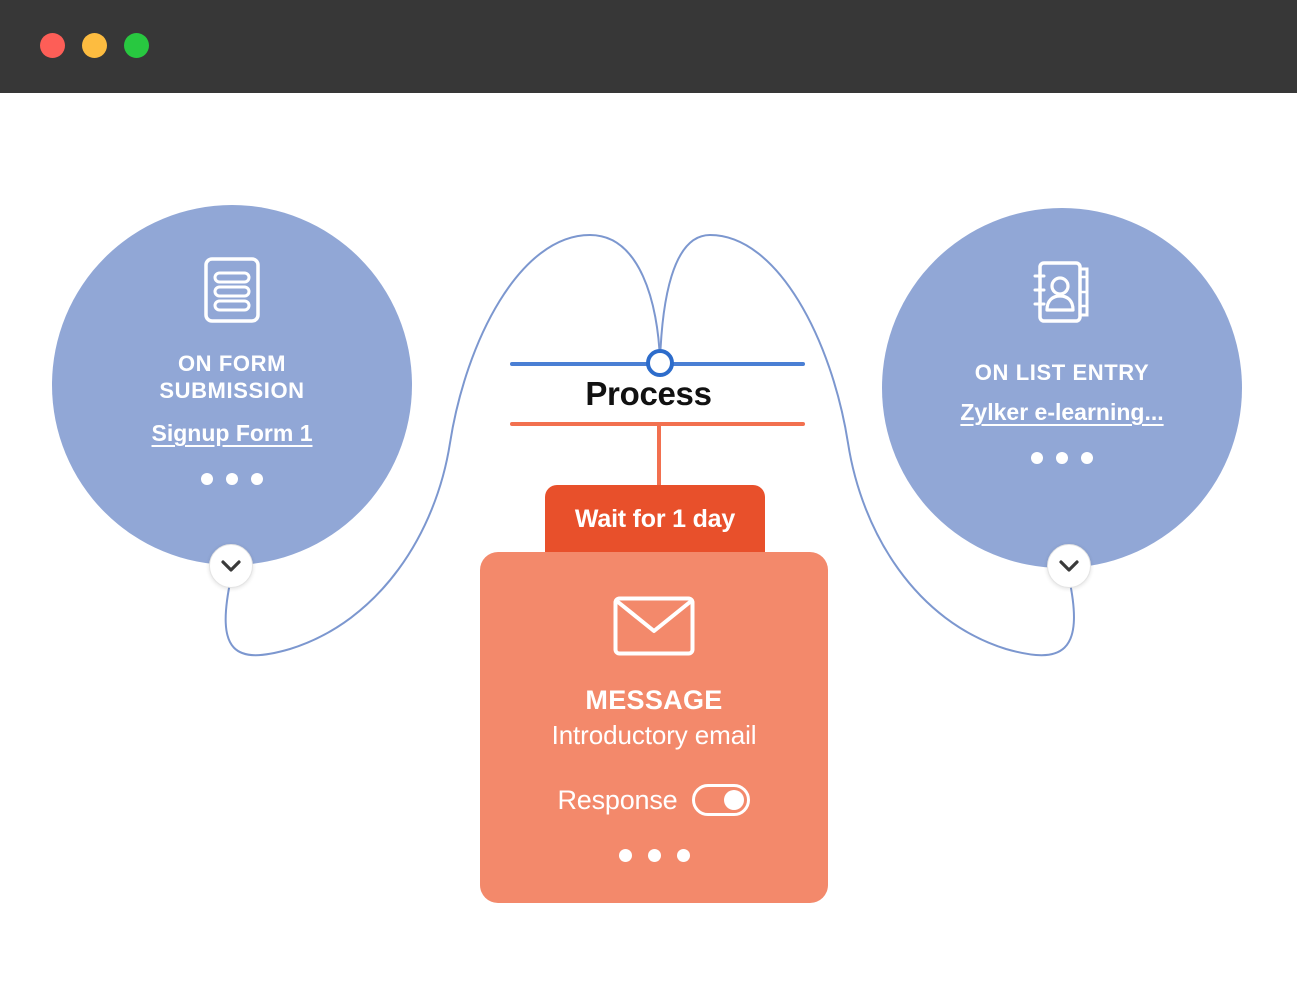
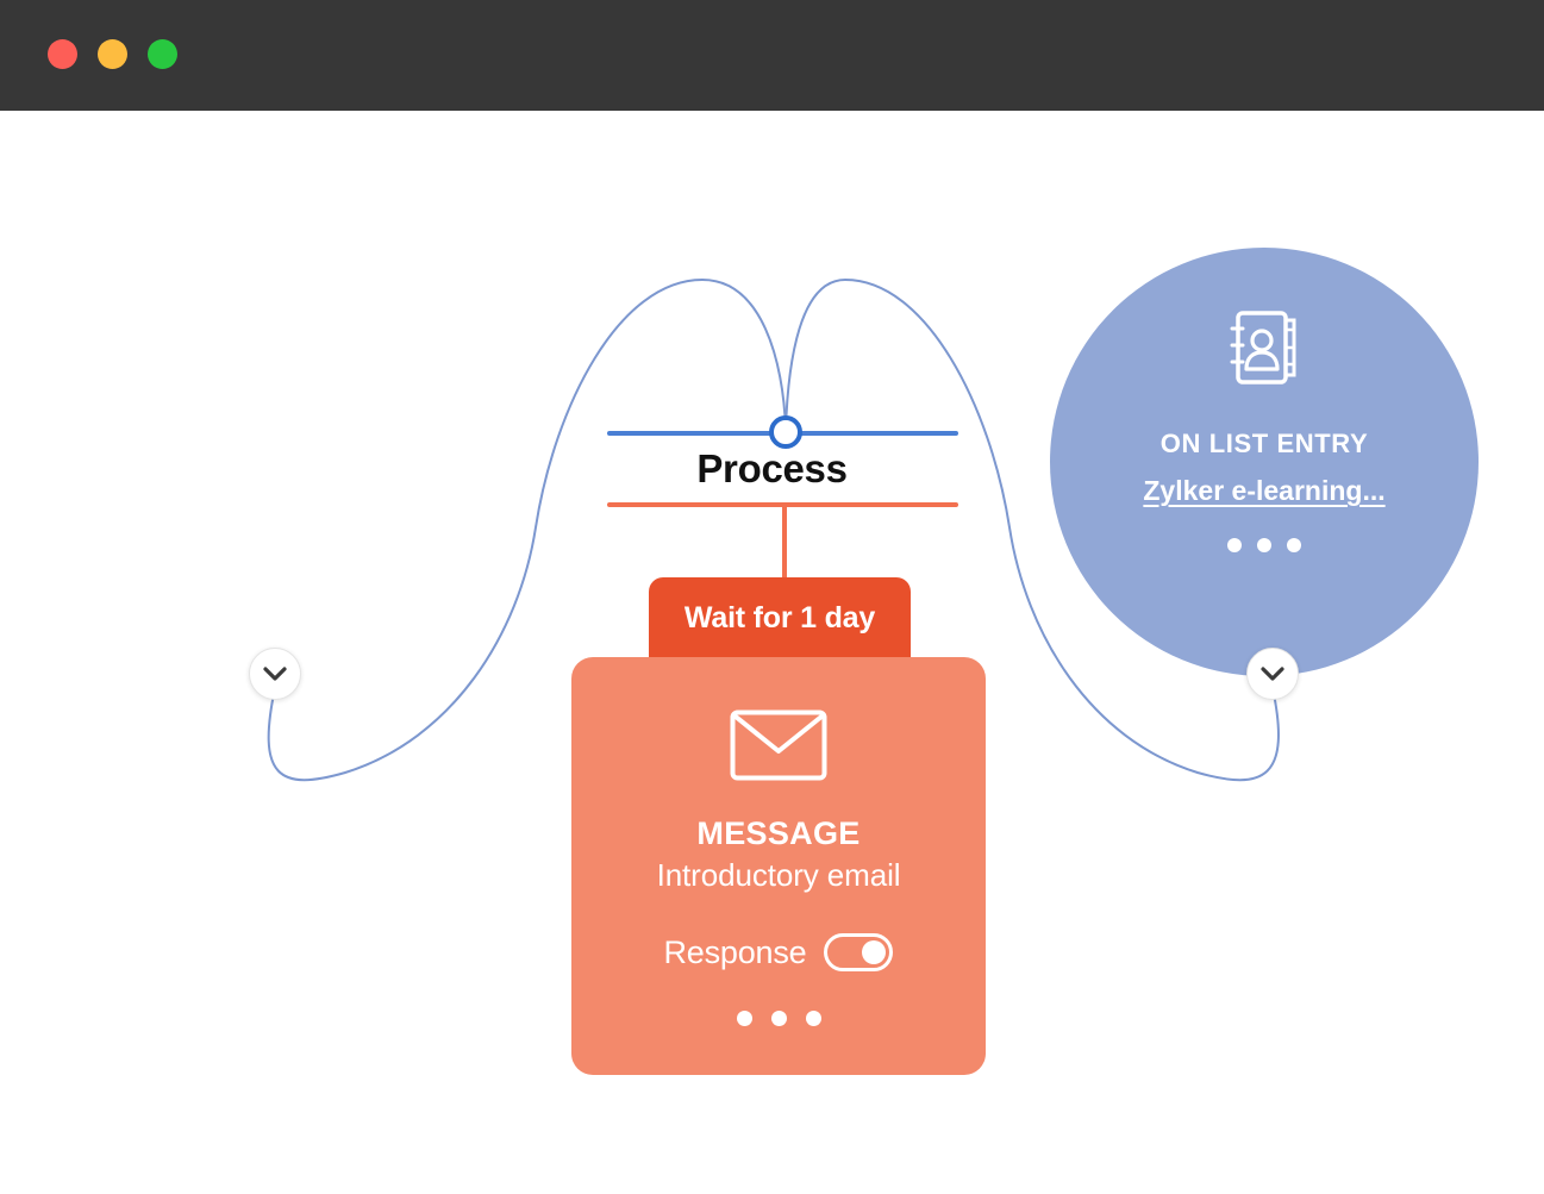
- ON FORM
- SUBMISSION
- Signup Form 1
  ON LIST ENTRY
  Zylker e-learning...
  Process
  Wait for 1 day
  MESSAGE
  Introductory email
  Response
